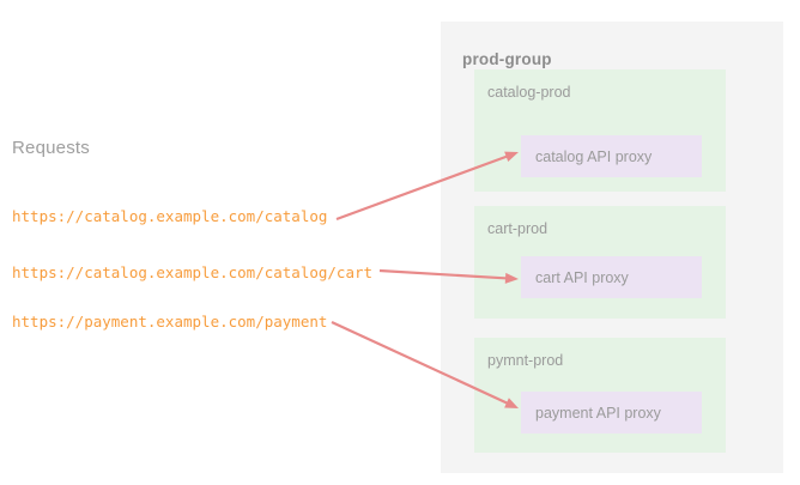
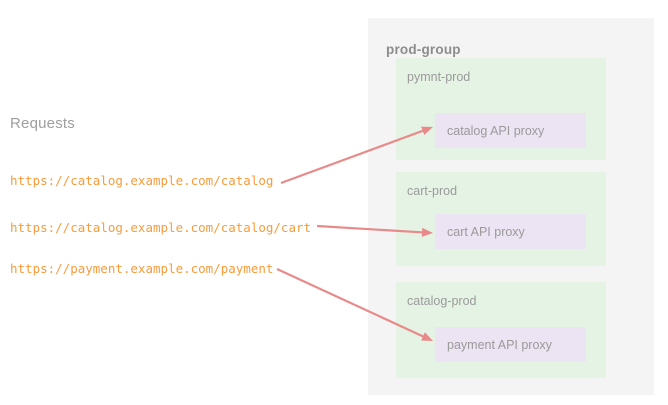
  Requests
  https://catalog.example.com/catalog
  https://catalog.example.com/catalog/cart
  https://payment.example.com/payment
  prod-group
- catalog-prod
+ pymnt-prod
  catalog API proxy
  cart-prod
  cart API proxy
- pymnt-prod
+ catalog-prod
  payment API proxy
